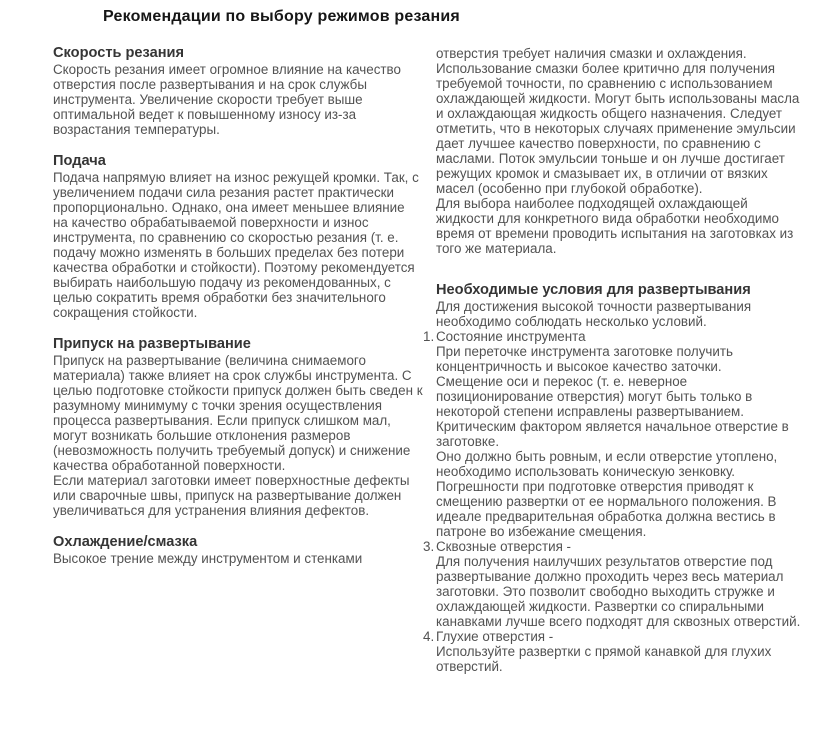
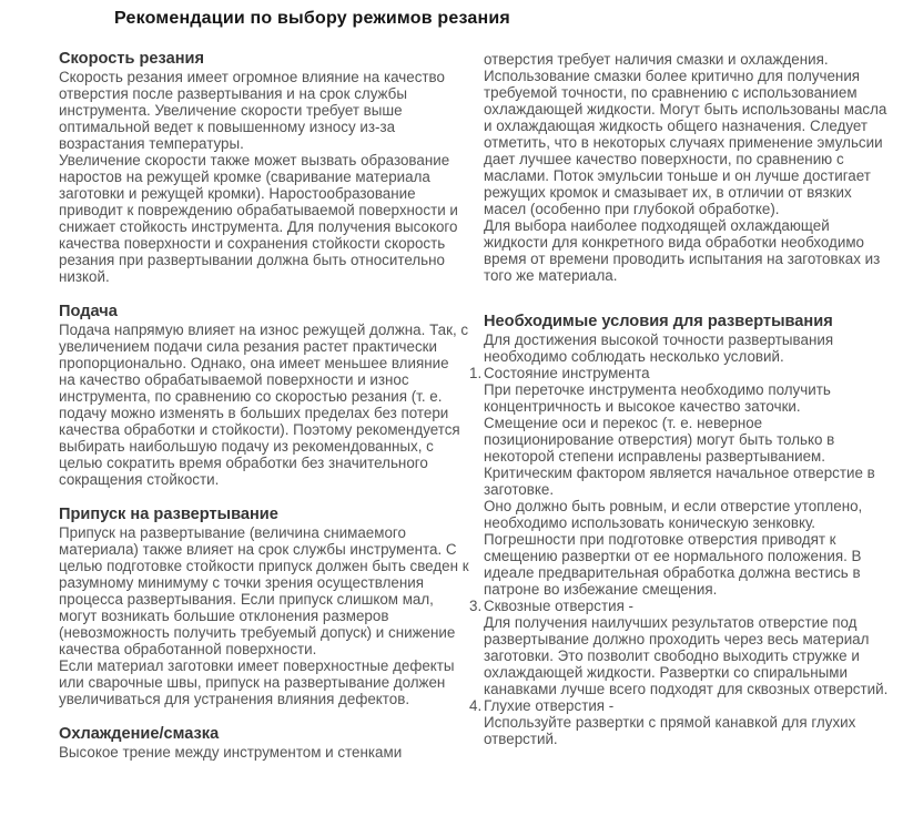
  Рекомендации по выбору режимов резания
  Скорость резания
  Скорость резания имеет огромное влияние на качество отверстия после развертывания и на срок службы инструмента. Увеличение скорости требует выше оптимальной ведет к повышенному износу из-за возрастания температуры.
+ Увеличение скорости также может вызвать образование наростов на режущей кромке (сваривание материала заготовки и режущей кромки). Наростообразование приводит к повреждению обрабатываемой поверхности и снижает стойкость инструмента. Для получения высокого качества поверхности и сохранения стойкости скорость резания при развертывании должна быть относительно низкой.
  Подача
- Подача напрямую влияет на износ режущей кромки. Так, с увеличением подачи сила резания растет практически пропорционально. Однако, она имеет меньшее влияние на качество обрабатываемой поверхности и износ инструмента, по сравнению со скоростью резания (т. е. подачу можно изменять в больших пределах без потери качества обработки и стойкости). Поэтому рекомендуется выбирать наибольшую подачу из рекомендованных, с целью сократить время обработки без значительного сокращения стойкости.
+ Подача напрямую влияет на износ режущей должна. Так, с увеличением подачи сила резания растет практически пропорционально. Однако, она имеет меньшее влияние на качество обрабатываемой поверхности и износ инструмента, по сравнению со скоростью резания (т. е. подачу можно изменять в больших пределах без потери качества обработки и стойкости). Поэтому рекомендуется выбирать наибольшую подачу из рекомендованных, с целью сократить время обработки без значительного сокращения стойкости.
  Припуск на развертывание
  Припуск на развертывание (величина снимаемого материала) также влияет на срок службы инструмента. С целью подготовке стойкости припуск должен быть сведен к разумному минимуму с точки зрения осуществления процесса развертывания. Если припуск слишком мал, могут возникать большие отклонения размеров (невозможность получить требуемый допуск) и снижение качества обработанной поверхности.
  Если материал заготовки имеет поверхностные дефекты или сварочные швы, припуск на развертывание должен увеличиваться для устранения влияния дефектов.
  Охлаждение/смазка
  Высокое трение между инструментом и стенками
  отверстия требует наличия смазки и охлаждения. Использование смазки более критично для получения требуемой точности, по сравнению с использованием охлаждающей жидкости. Могут быть использованы масла и охлаждающая жидкость общего назначения. Следует отметить, что в некоторых случаях применение эмульсии дает лучшее качество поверхности, по сравнению с маслами. Поток эмульсии тоньше и он лучше достигает режущих кромок и смазывает их, в отличии от вязких масел (особенно при глубокой обработке).
  Для выбора наиболее подходящей охлаждающей жидкости для конкретного вида обработки необходимо время от времени проводить испытания на заготовках из того же материала.
  Необходимые условия для развертывания
  Для достижения высокой точности развертывания необходимо соблюдать несколько условий.
  1.
  Состояние инструмента
- При переточке инструмента заготовке получить концентричность и высокое качество заточки.
+ При переточке инструмента необходимо получить концентричность и высокое качество заточки.
  Смещение оси и перекос (т. е. неверное позиционирование отверстия) могут быть только в некоторой степени исправлены развертыванием. Критическим фактором является начальное отверстие в заготовке.
  Оно должно быть ровным, и если отверстие утоплено, необходимо использовать коническую зенковку. Погрешности при подготовке отверстия приводят к смещению развертки от ее нормального положения. В идеале предварительная обработка должна вестись в патроне во избежание смещения.
  3.
  Сквозные отверстия -
  Для получения наилучших результатов отверстие под развертывание должно проходить через весь материал заготовки. Это позволит свободно выходить стружке и охлаждающей жидкости. Развертки со спиральными канавками лучше всего подходят для сквозных отверстий.
  4.
  Глухие отверстия -
  Используйте развертки с прямой канавкой для глухих отверстий.
